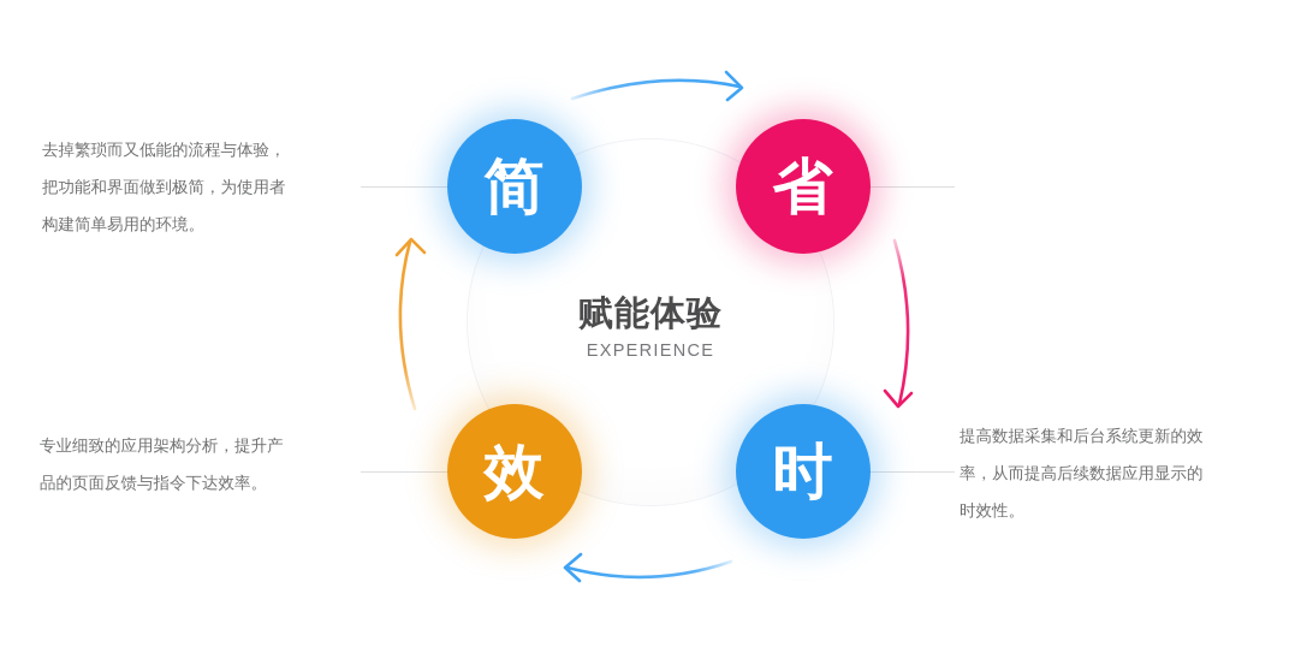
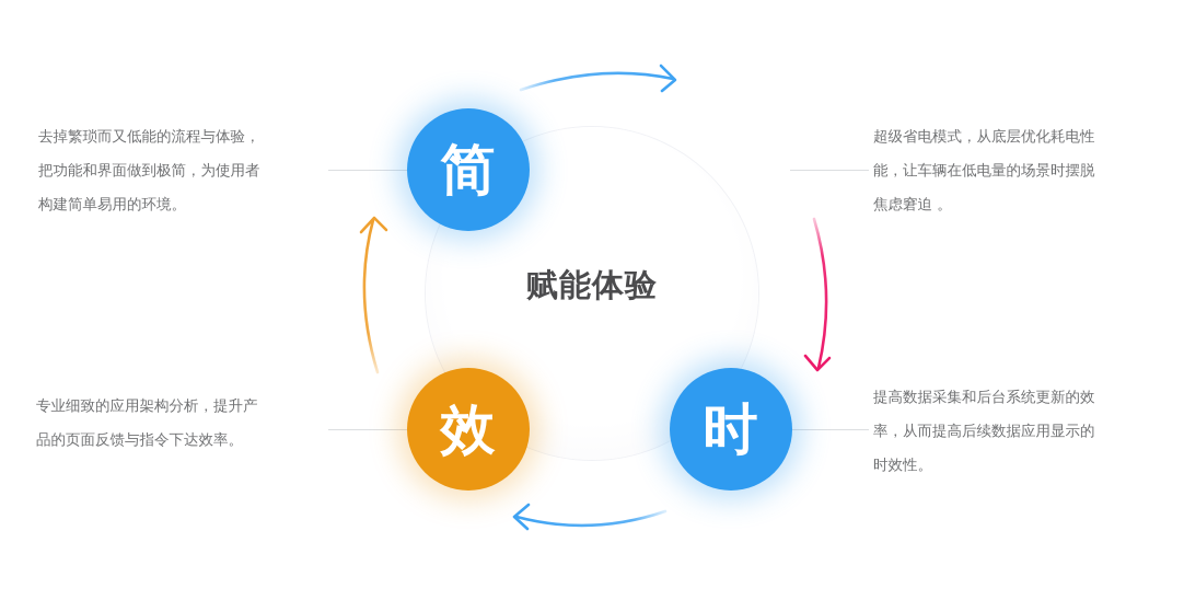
  简
- 省
  效
  时
  赋能体验
- EXPERIENCE
  去掉繁琐而又低能的流程与体验，
  把功能和界面做到极简，为使用者
  构建简单易用的环境。
+ 超级省电模式，从底层优化耗电性
+ 能，让车辆在低电量的场景时摆脱
+ 焦虑窘迫 。
  专业细致的应用架构分析，提升产
  品的页面反馈与指令下达效率。
  提高数据采集和后台系统更新的效
  率，从而提高后续数据应用显示的
  时效性。
